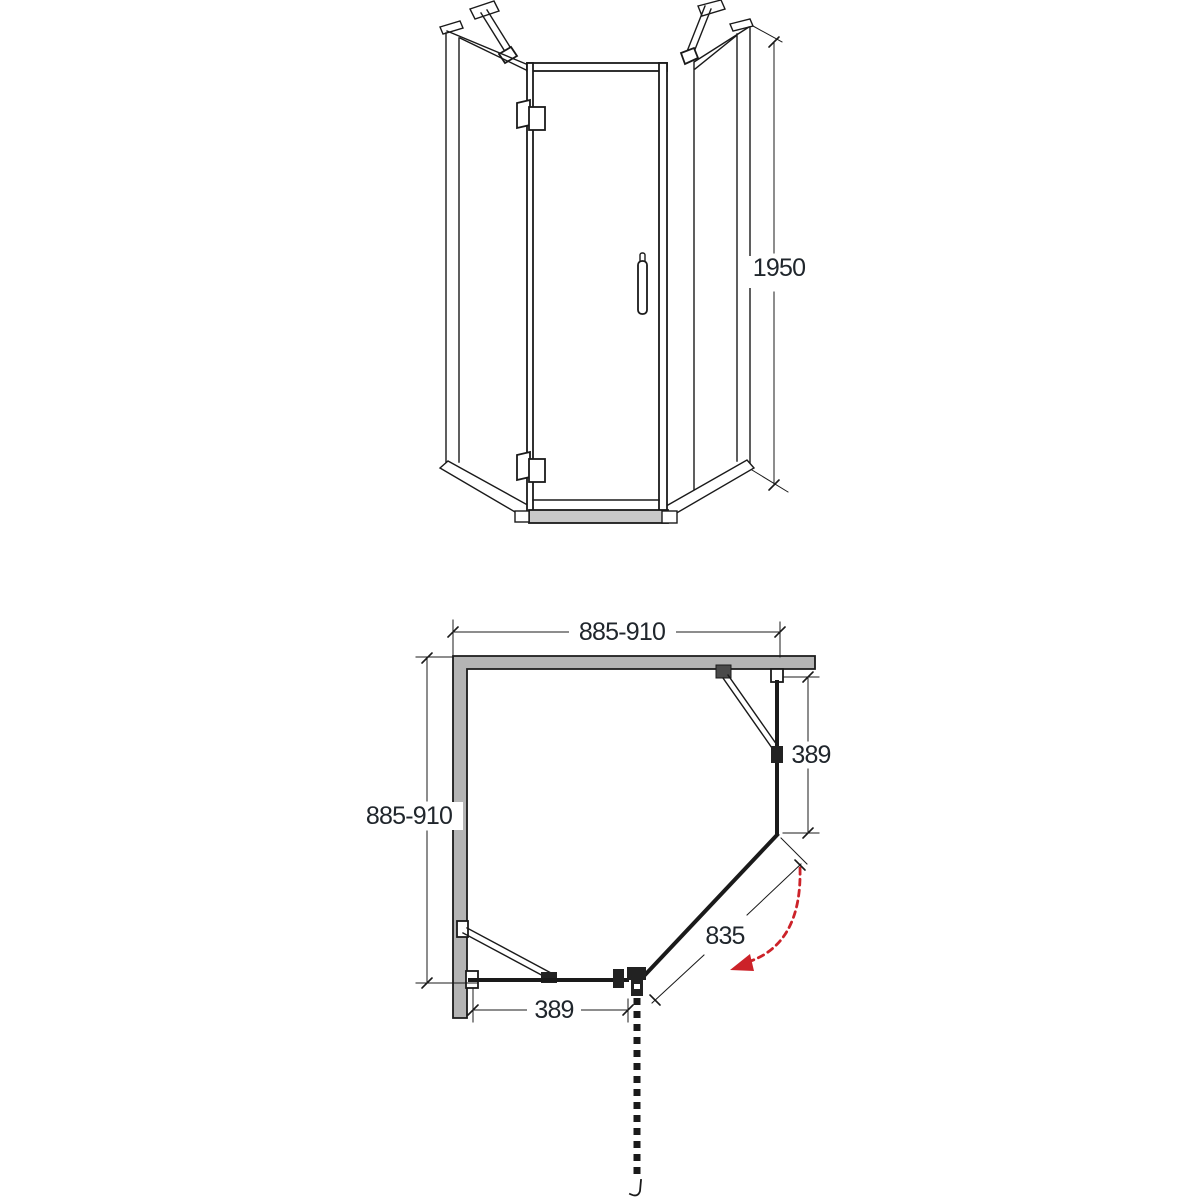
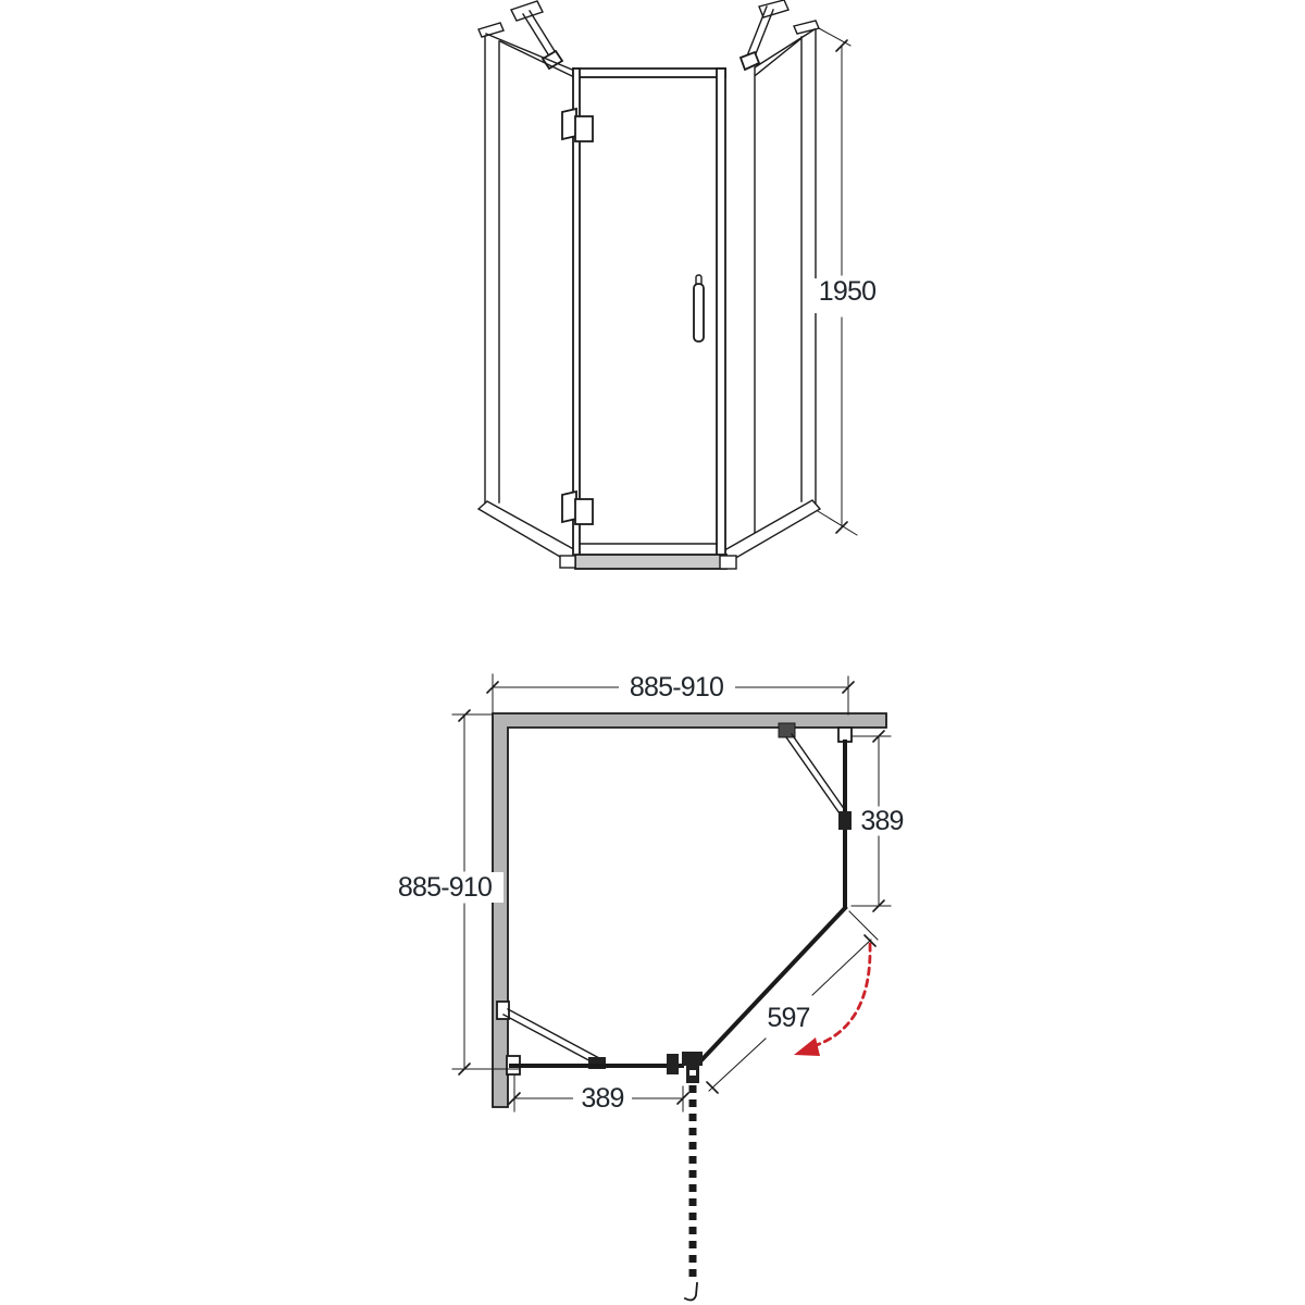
  1950
  885-910
  885-910
  389
  389
- 835
+ 597
